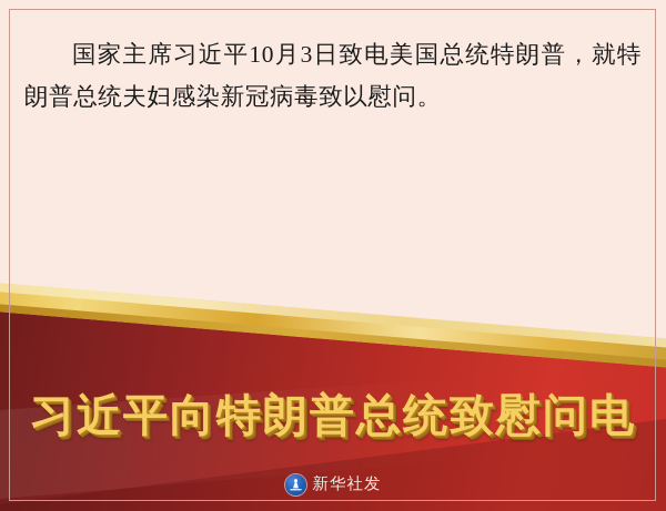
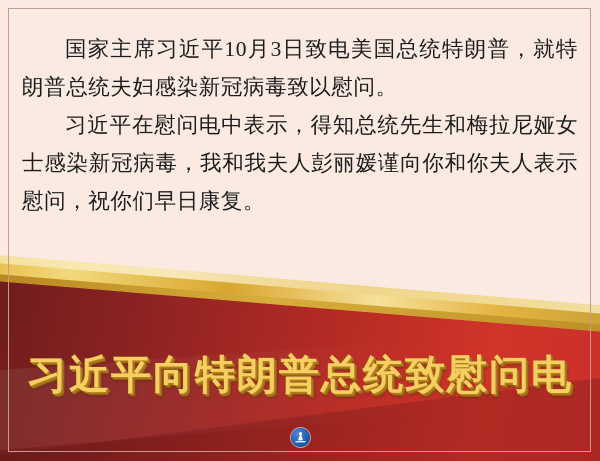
  国家主席习近平10月3日致电美国总统特朗普，就特朗普总统夫妇感染新冠病毒致以慰问。
+ 习近平在慰问电中表示，得知总统先生和梅拉尼娅女士感染新冠病毒，我和我夫人彭丽媛谨向你和你夫人表示慰问，祝你们早日康复。
  习近平向特朗普总统致慰问电
- 新华社发
